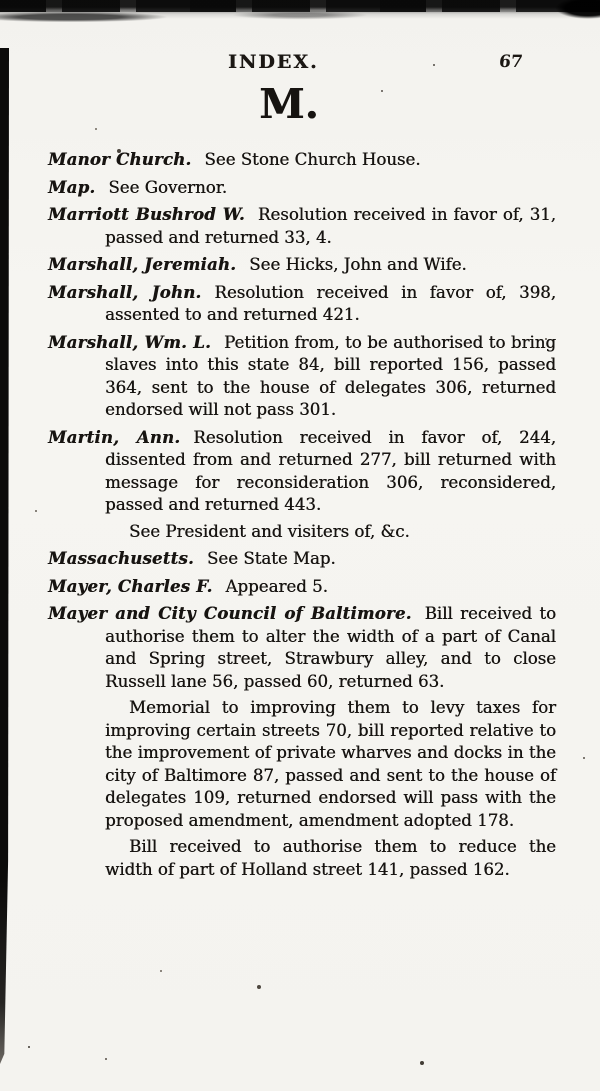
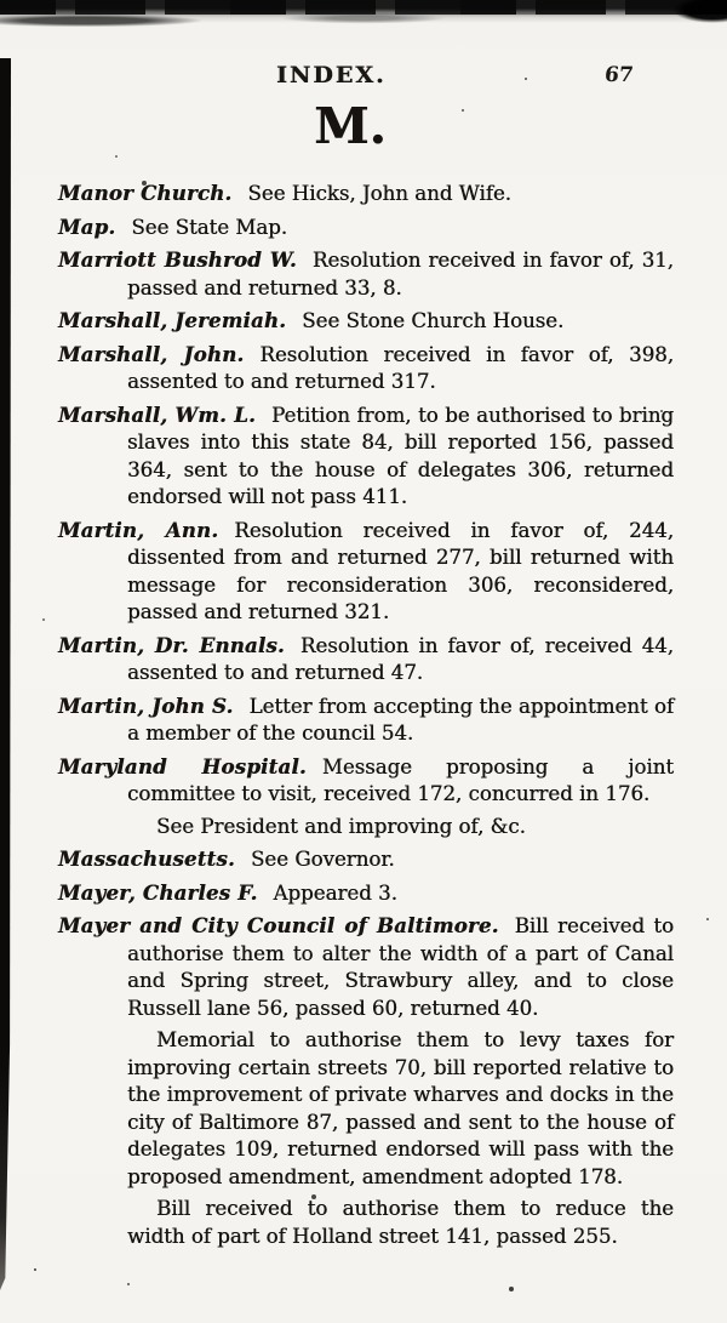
  INDEX.
  M.
- Manor Church. See Stone Church House.
+ Manor Church. See Hicks, John and Wife.
- Map. See Governor.
+ Map. See State Map.
- Marriott Bushrod W. Resolution received in favor of, 31, passed and returned 33, 4.
+ Marriott Bushrod W. Resolution received in favor of, 31, passed and returned 33, 8.
- Marshall, Jeremiah. See Hicks, John and Wife.
+ Marshall, Jeremiah. See Stone Church House.
- Marshall, John. Resolution received in favor of, 398, assented to and returned 421.
+ Marshall, John. Resolution received in favor of, 398, assented to and returned 317.
- Marshall, Wm. L. Petition from, to be authorised to bring slaves into this state 84, bill reported 156, passed 364, sent to the house of delegates 306, returned endorsed will not pass 301.
+ Marshall, Wm. L. Petition from, to be authorised to bring slaves into this state 84, bill reported 156, passed 364, sent to the house of delegates 306, returned endorsed will not pass 411.
- Martin, Ann. Resolution received in favor of, 244, dissented from and returned 277, bill returned with message for reconsideration 306, reconsidered, passed and returned 443.
+ Martin, Ann. Resolution received in favor of, 244, dissented from and returned 277, bill returned with message for reconsideration 306, reconsidered, passed and returned 321.
+ Martin, Dr. Ennals. Resolution in favor of, received 44, assented to and returned 47.
+ Martin, John S. Letter from accepting the appointment of a member of the council 54.
+ Maryland Hospital. Message proposing a joint committee to visit, received 172, concurred in 176.
- See President and visiters of, &c.
+ See President and improving of, &c.
- Massachusetts. See State Map.
+ Massachusetts. See Governor.
- Mayer, Charles F. Appeared 5.
+ Mayer, Charles F. Appeared 3.
- Mayer and City Council of Baltimore. Bill received to authorise them to alter the width of a part of Canal and Spring street, Strawbury alley, and to close Russell lane 56, passed 60, returned 63.
+ Mayer and City Council of Baltimore. Bill received to authorise them to alter the width of a part of Canal and Spring street, Strawbury alley, and to close Russell lane 56, passed 60, returned 40.
- Memorial to improving them to levy taxes for improving certain streets 70, bill reported relative to the improvement of private wharves and docks in the city of Baltimore 87, passed and sent to the house of delegates 109, returned endorsed will pass with the proposed amendment, amendment adopted 178.
+ Memorial to authorise them to levy taxes for improving certain streets 70, bill reported relative to the improvement of private wharves and docks in the city of Baltimore 87, passed and sent to the house of delegates 109, returned endorsed will pass with the proposed amendment, amendment adopted 178.
- Bill received to authorise them to reduce the width of part of Holland street 141, passed 162.
+ Bill received to authorise them to reduce the width of part of Holland street 141, passed 255.
